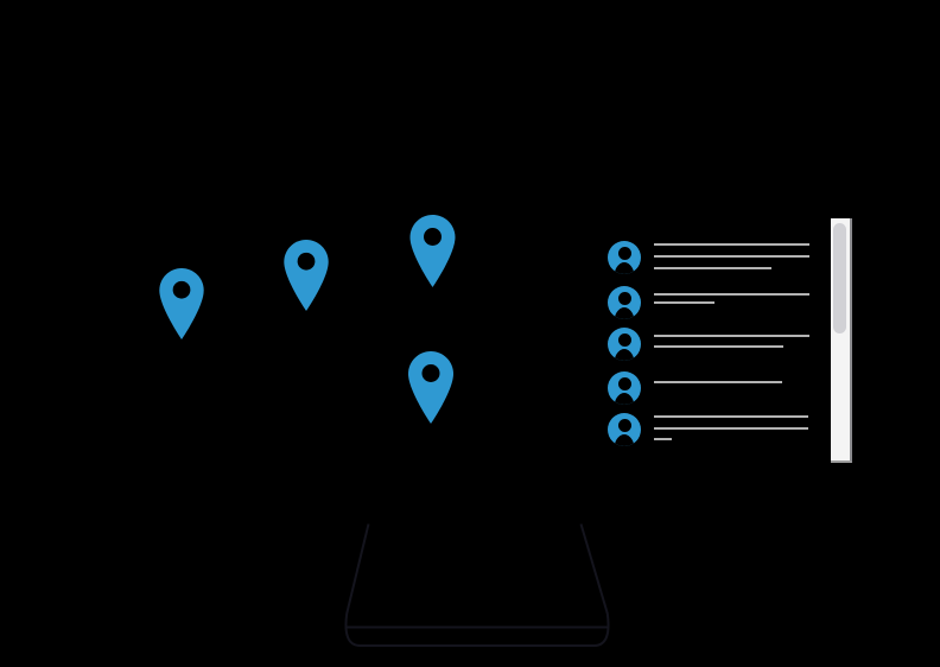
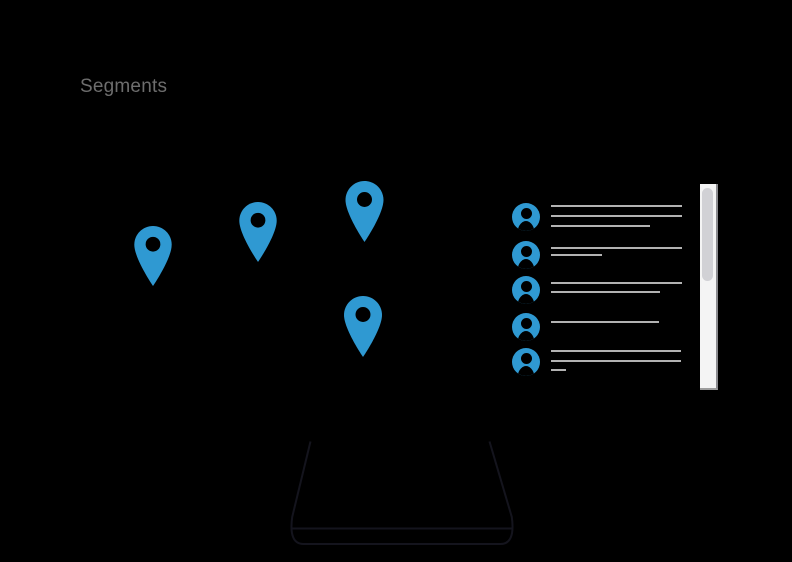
+ Segments
